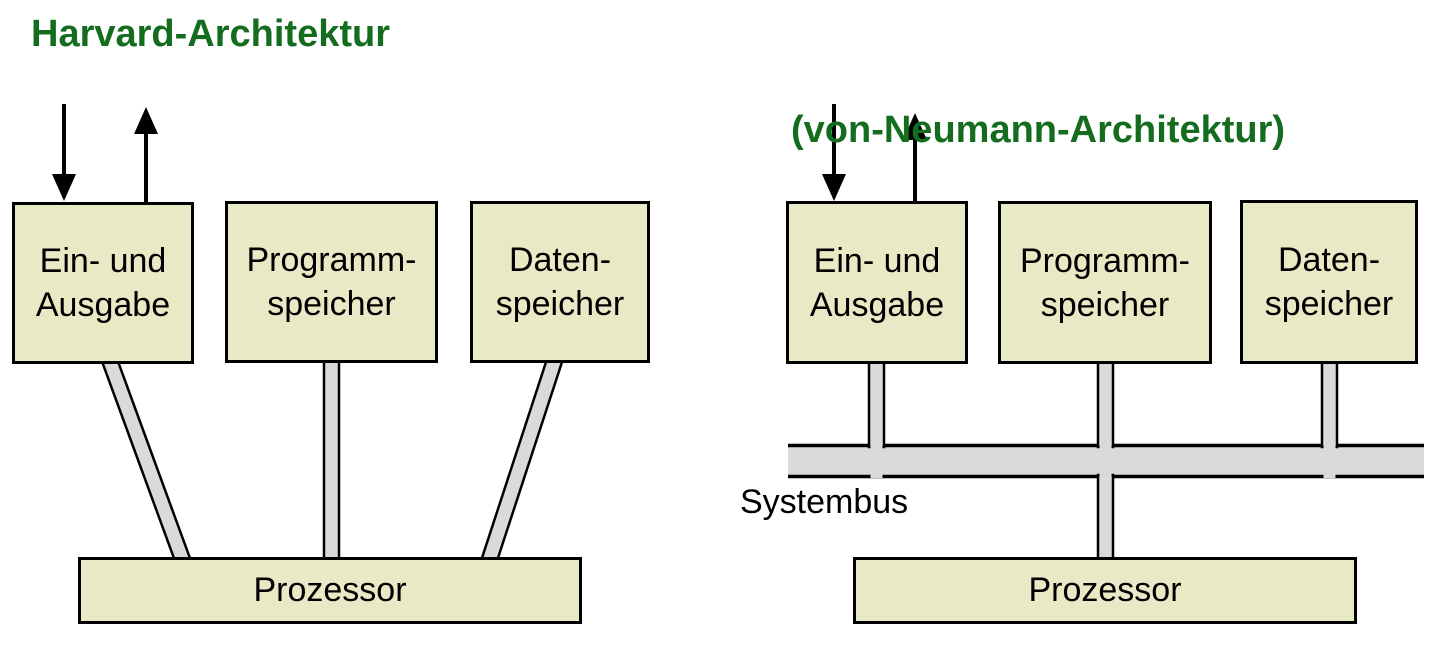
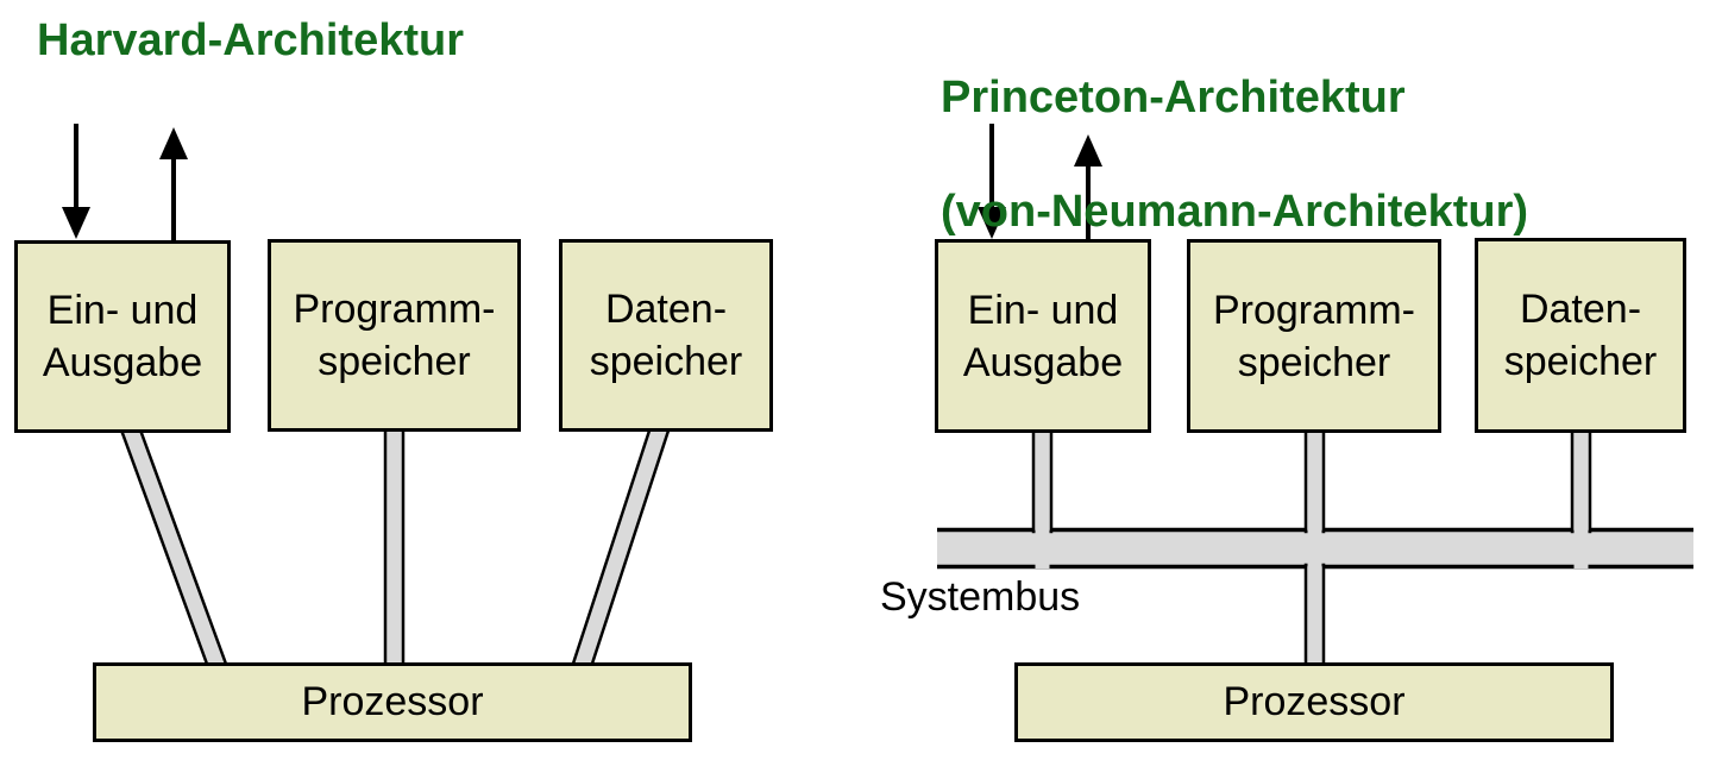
  Harvard-Architektur
+ Princeton-Architektur
  (von-Neumann-Architektur)
  Ein- und
  Ausgabe
  Programm-
  speicher
  Daten-
  speicher
  Prozessor
  Ein- und
  Ausgabe
  Programm-
  speicher
  Daten-
  speicher
  Prozessor
  Systembus
